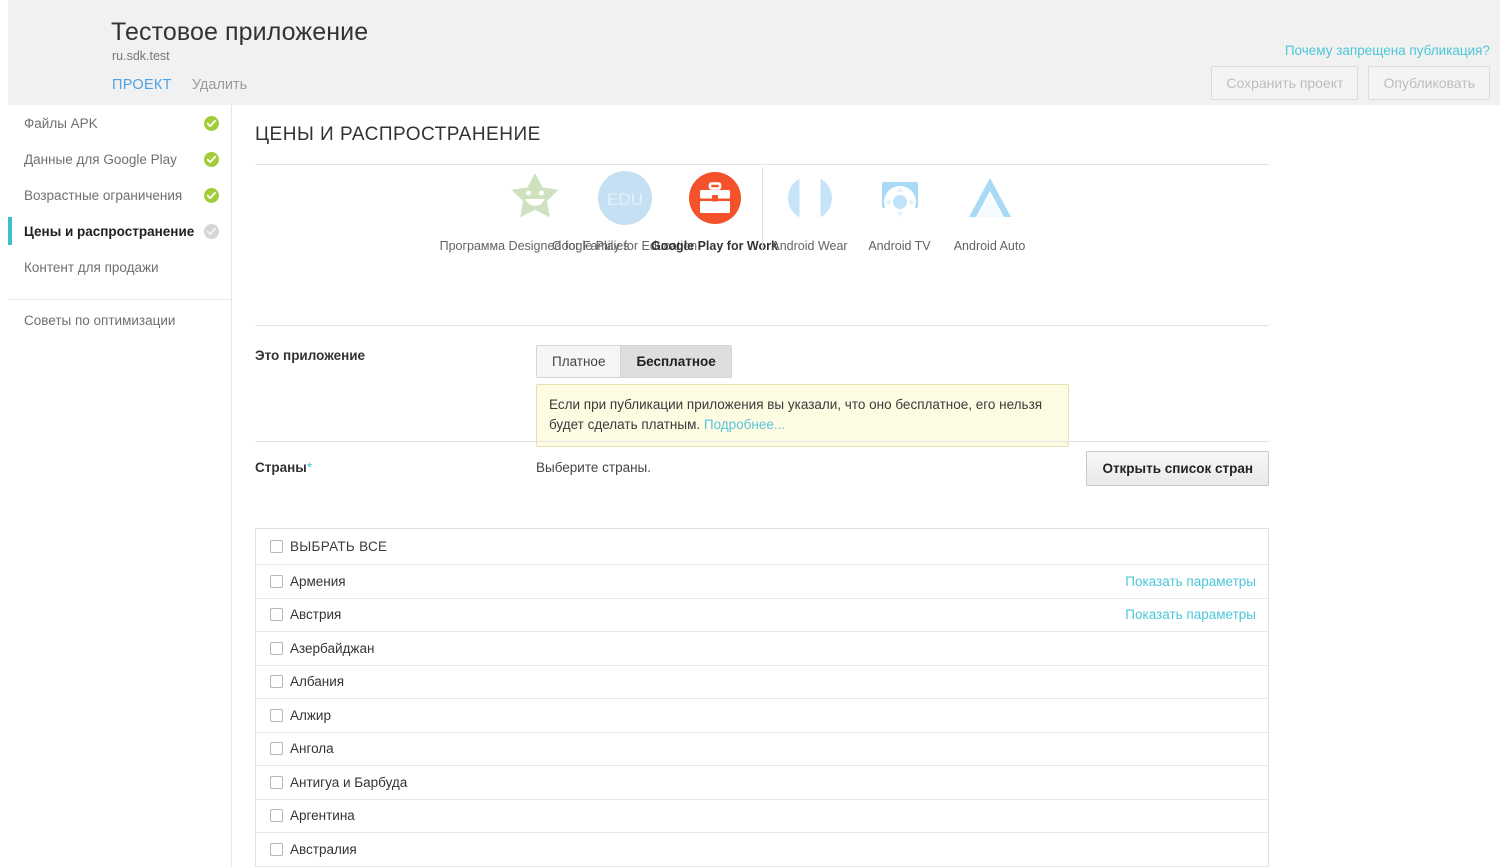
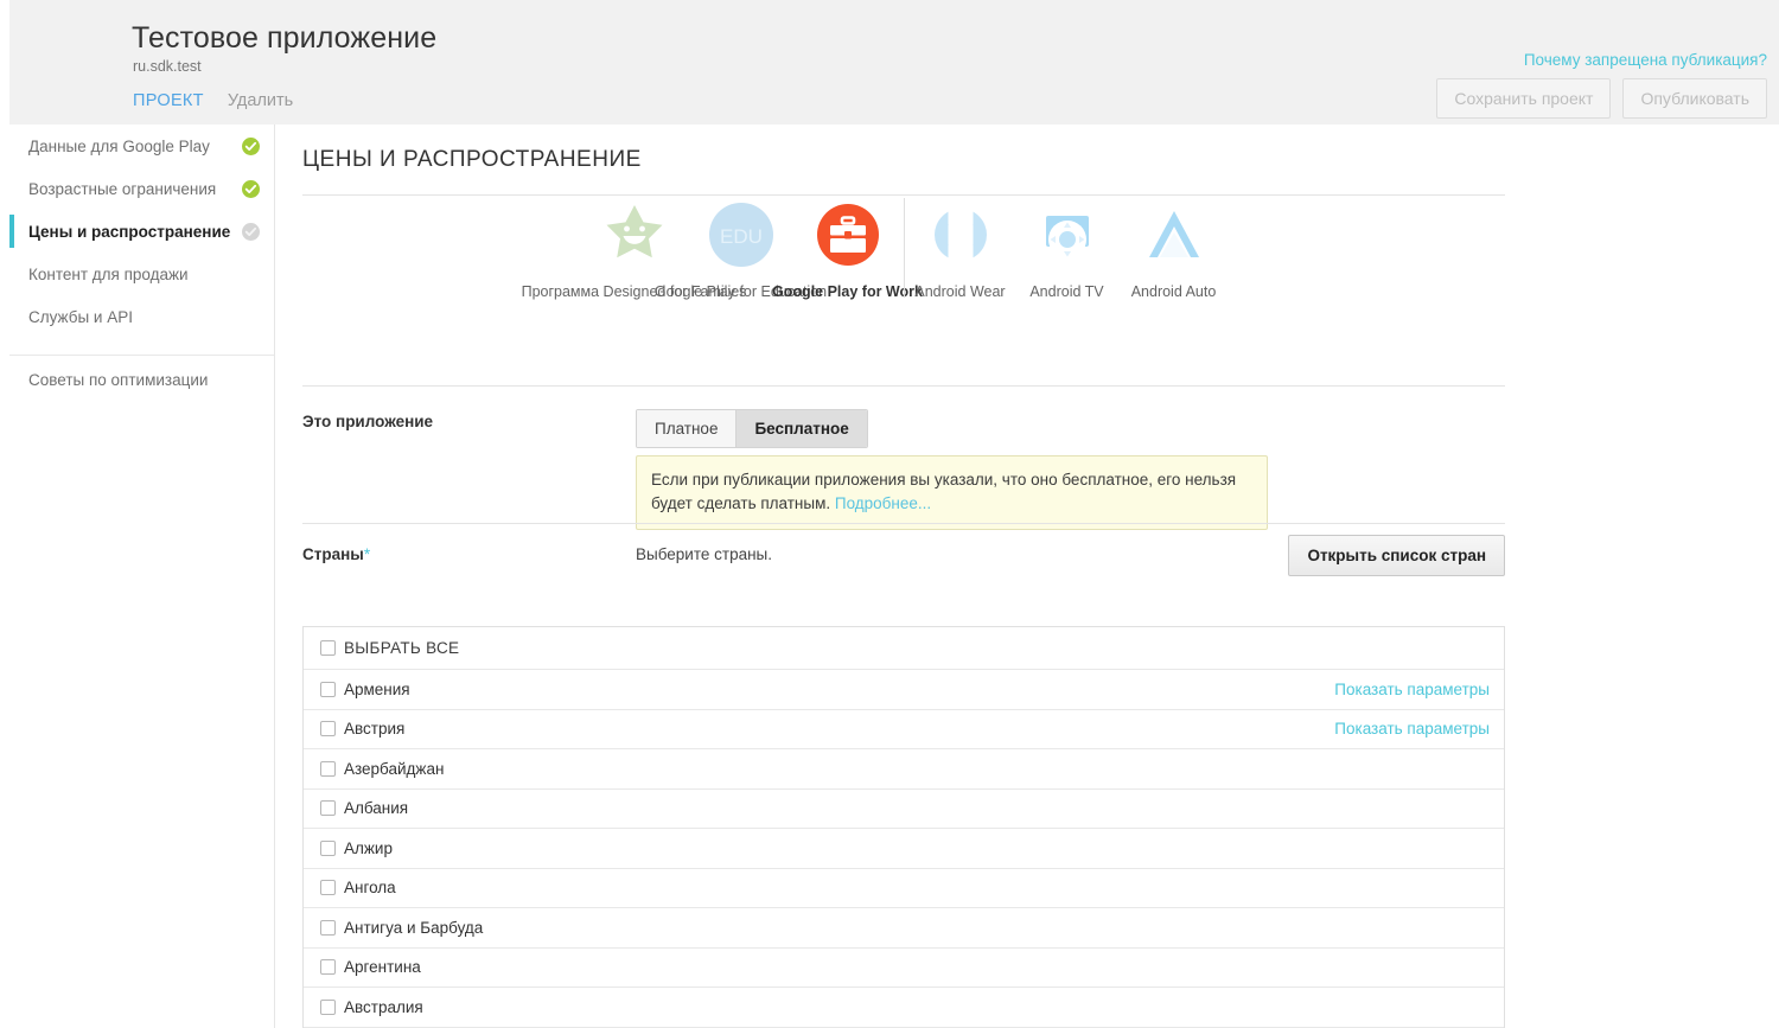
  Тестовое приложение
  ru.sdk.test
  ПРОЕКТ
  Удалить
  Почему запрещена публикация?
  Сохранить проект
  Опубликовать
- Файлы APK
  Данные для Google Play
  Возрастные ограничения
  Цены и распространение
  Контент для продажи
+ Службы и API
  Советы по оптимизации
  ЦЕНЫ И РАСПРОСТРАНЕНИЕ
  Программа Designed for Families
  EDU
  Google Play for Education
  Google Play for Wrk
  Android Wear
  Android TV
  Android Auto
  Это приложение
  Платное
  Бесплатное
  Если при публикации приложения вы указали, что оно бесплатное, его нельзя будет сделать платным. Подробнее...
  Страны*
  Выберите страны.
  Открыть список стран
  ВЫБРАТЬ ВСЕ
  Армения
  Показать параметры
  Австрия
  Показать параметры
  Азербайджан
  Албания
  Алжир
  Ангола
  Антигуа и Барбуда
  Аргентина
  Австралия
